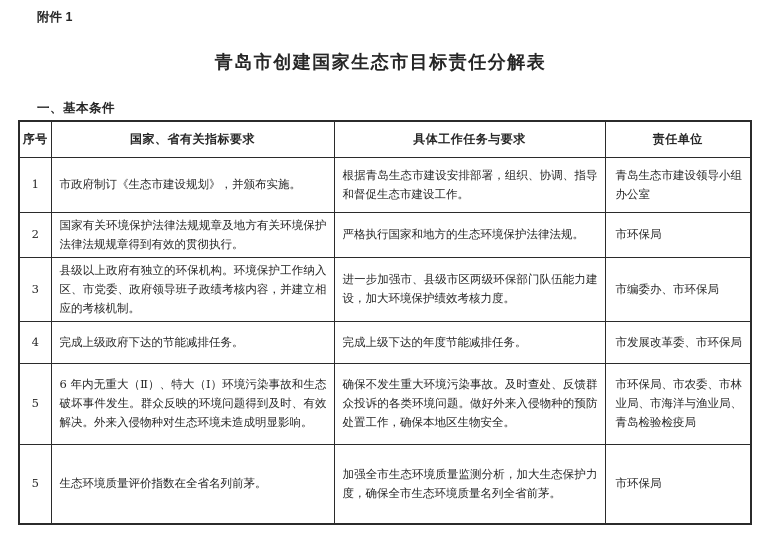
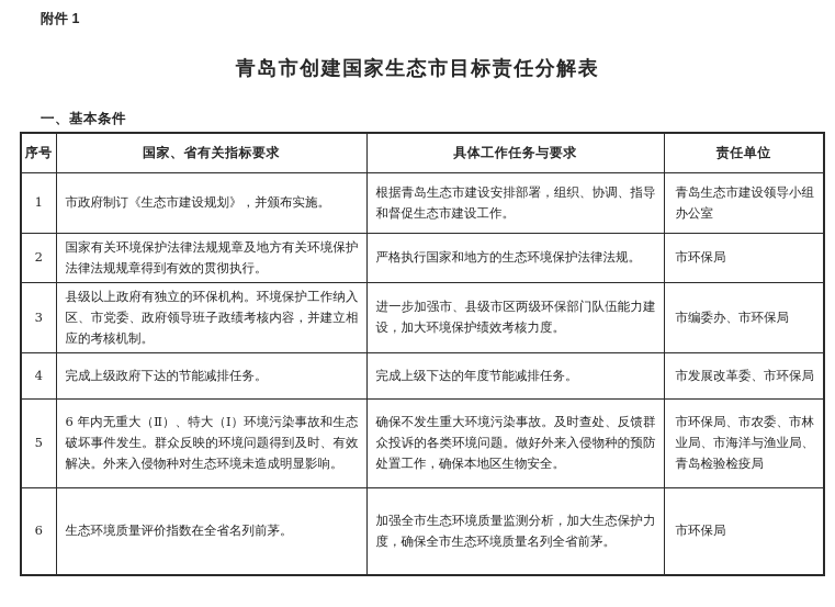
  附件 1
  青岛市创建国家生态市目标责任分解表
  一、基本条件
  序号	国家、省有关指标要求	具体工作任务与要求	责任单位
  1	市政府制订《生态市建设规划》，并颁布实施。	根据青岛生态市建设安排部署，组织、协调、指导和督促生态市建设工作。	青岛生态市建设领导小组办公室
  2	国家有关环境保护法律法规规章及地方有关环境保护法律法规规章得到有效的贯彻执行。	严格执行国家和地方的生态环境保护法律法规。	市环保局
  3	县级以上政府有独立的环保机构。环境保护工作纳入区、市党委、政府领导班子政绩考核内容，并建立相应的考核机制。	进一步加强市、县级市区两级环保部门队伍能力建设，加大环境保护绩效考核力度。	市编委办、市环保局
  4	完成上级政府下达的节能减排任务。	完成上级下达的年度节能减排任务。	市发展改革委、市环保局
  5	6 年内无重大（Ⅱ）、特大（Ⅰ）环境污染事故和生态破坏事件发生。群众反映的环境问题得到及时、有效解决。外来入侵物种对生态环境未造成明显影响。	确保不发生重大环境污染事故。及时查处、反馈群众投诉的各类环境问题。做好外来入侵物种的预防处置工作，确保本地区生物安全。	市环保局、市农委、市林业局、市海洋与渔业局、青岛检验检疫局
- 5	生态环境质量评价指数在全省名列前茅。	加强全市生态环境质量监测分析，加大生态保护力度，确保全市生态环境质量名列全省前茅。	市环保局
+ 6	生态环境质量评价指数在全省名列前茅。	加强全市生态环境质量监测分析，加大生态保护力度，确保全市生态环境质量名列全省前茅。	市环保局
